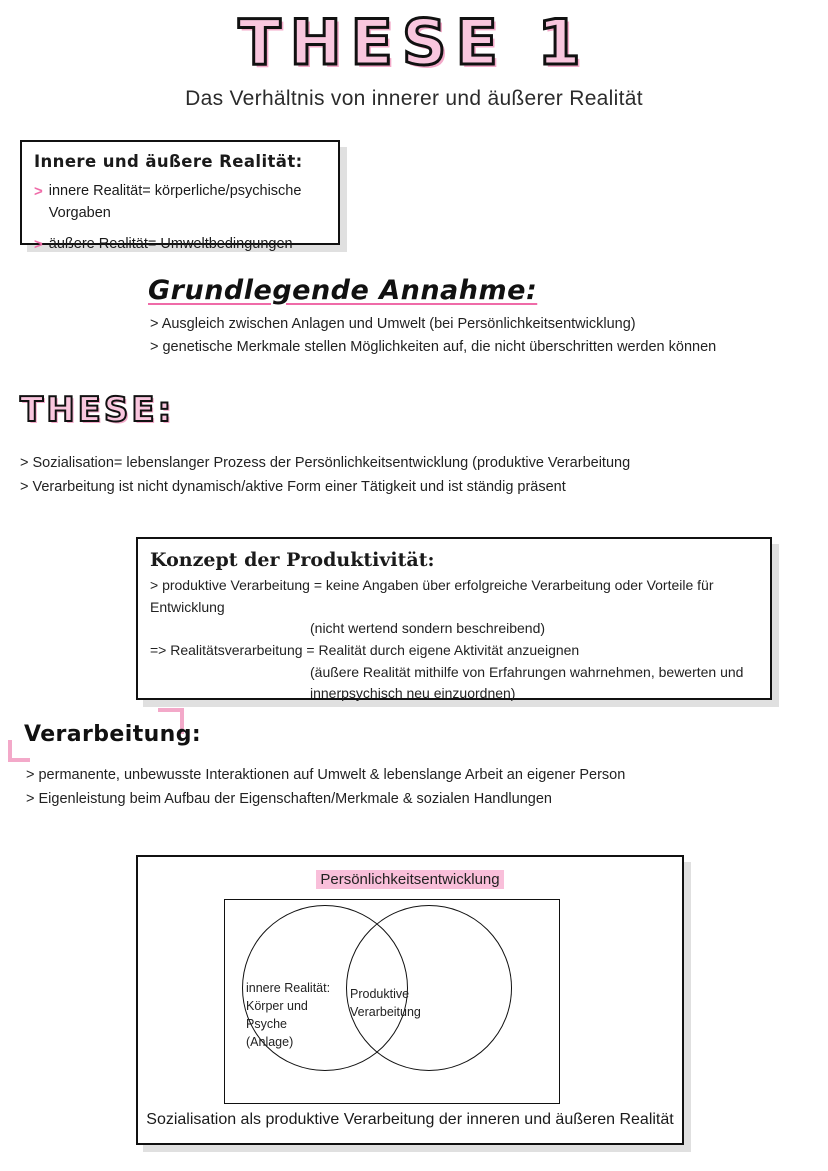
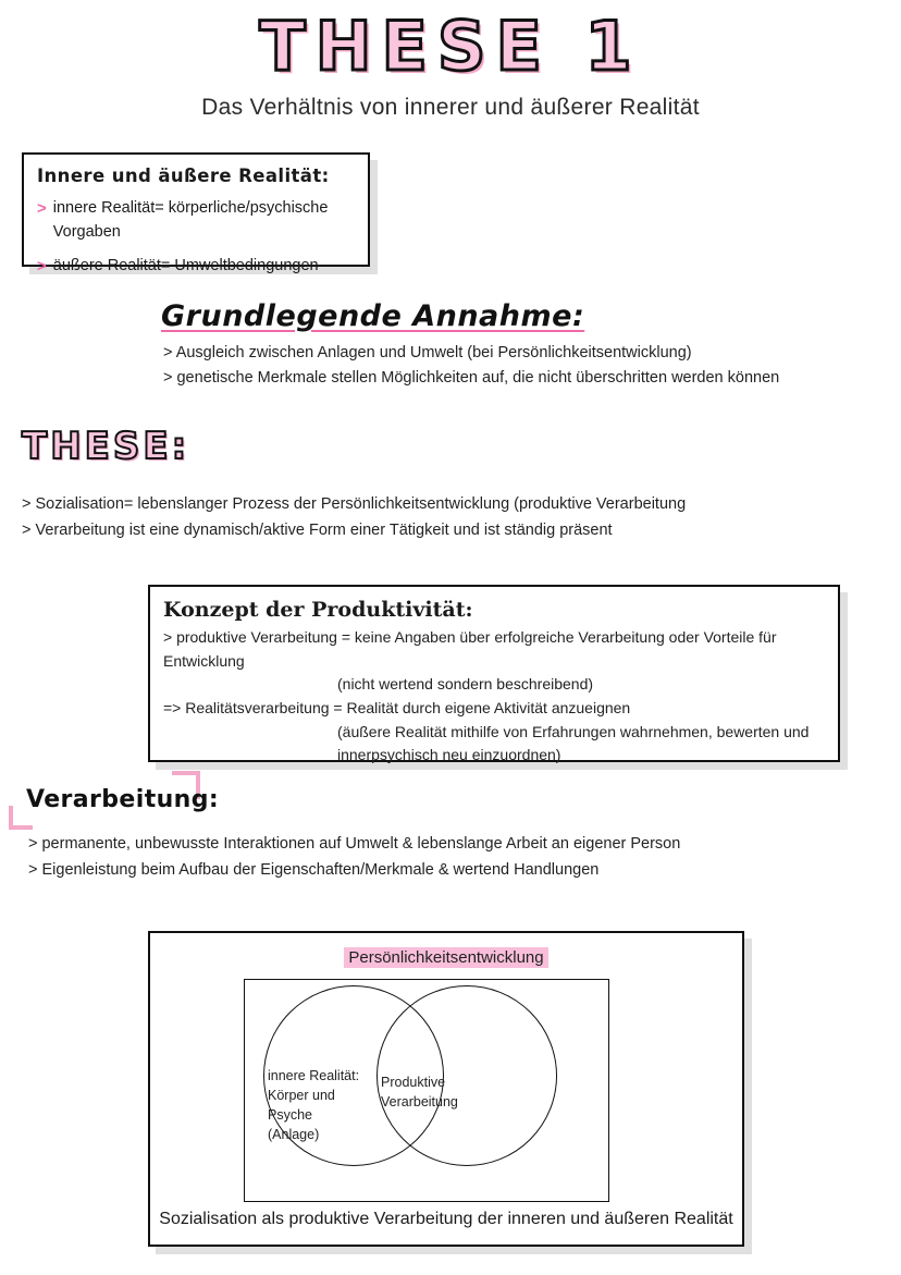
  THESE 1
  Das Verhältnis von innerer und äußerer Realität
  Innere und äußere Realität:
  >
  innere Realität= körperliche/psychische Vorgaben
  >
  äußere Realität= Umweltbedingungen
  Grundlegende Annahme:
  > Ausgleich zwischen Anlagen und Umwelt (bei Persönlichkeitsentwicklung)
  > genetische Merkmale stellen Möglichkeiten auf, die nicht überschritten werden können
  THESE:
  > Sozialisation= lebenslanger Prozess der Persönlichkeitsentwicklung (produktive Verarbeitung
- > Verarbeitung ist nicht dynamisch/aktive Form einer Tätigkeit und ist ständig präsent
+ > Verarbeitung ist eine dynamisch/aktive Form einer Tätigkeit und ist ständig präsent
  Konzept der Produktivität:
  > produktive Verarbeitung = keine Angaben über erfolgreiche Verarbeitung oder Vorteile für Entwicklung
  (nicht wertend sondern beschreibend)
  => Realitätsverarbeitung = Realität durch eigene Aktivität anzueignen
  (äußere Realität mithilfe von Erfahrungen wahrnehmen, bewerten und
  innerpsychisch neu einzuordnen)
  Verarbeitung:
  > permanente, unbewusste Interaktionen auf Umwelt & lebenslange Arbeit an eigener Person
- > Eigenleistung beim Aufbau der Eigenschaften/Merkmale & sozialen Handlungen
+ > Eigenleistung beim Aufbau der Eigenschaften/Merkmale & wertend Handlungen
  Persönlichkeitsentwicklung
  innere Realität:
  Körper und Psyche
  (Anlage)
  Produktive
  Verarbeitung
  Sozialisation als produktive Verarbeitung der inneren und äußeren Realität
